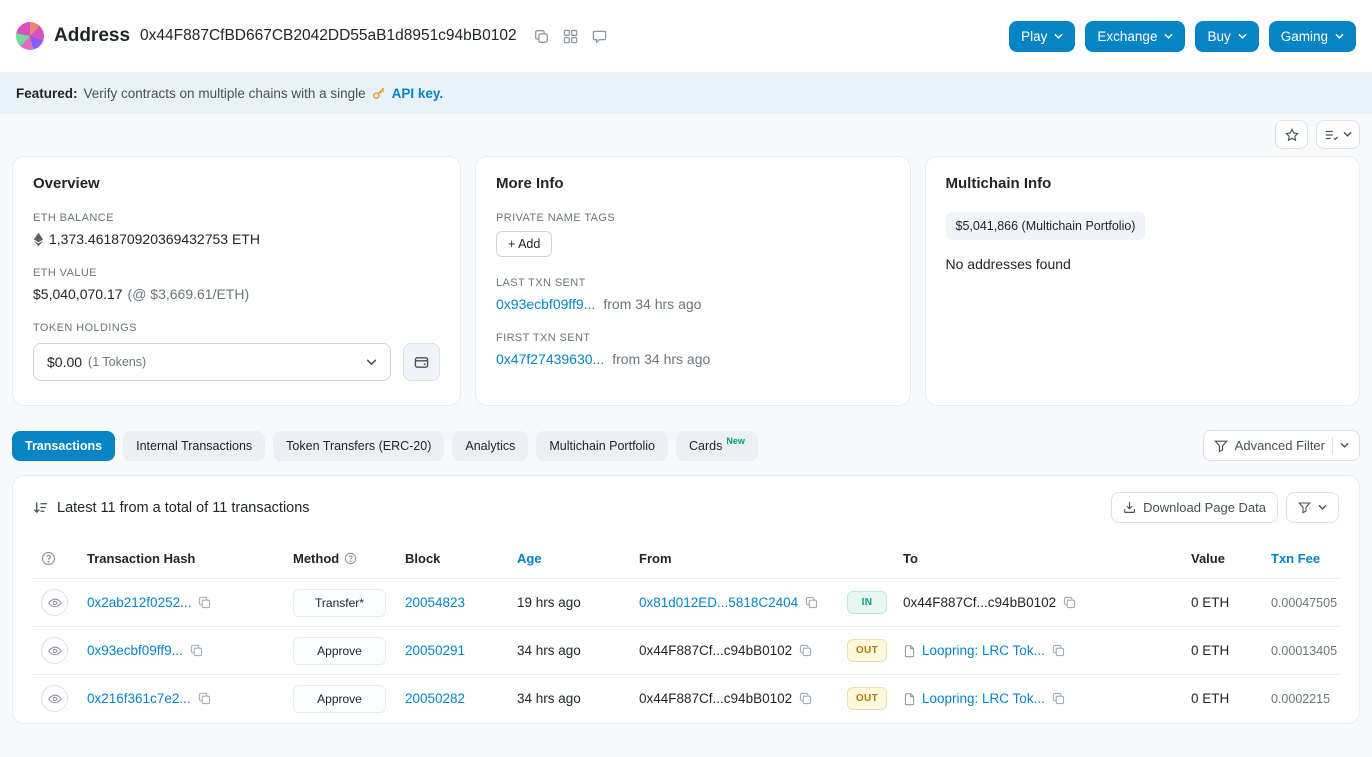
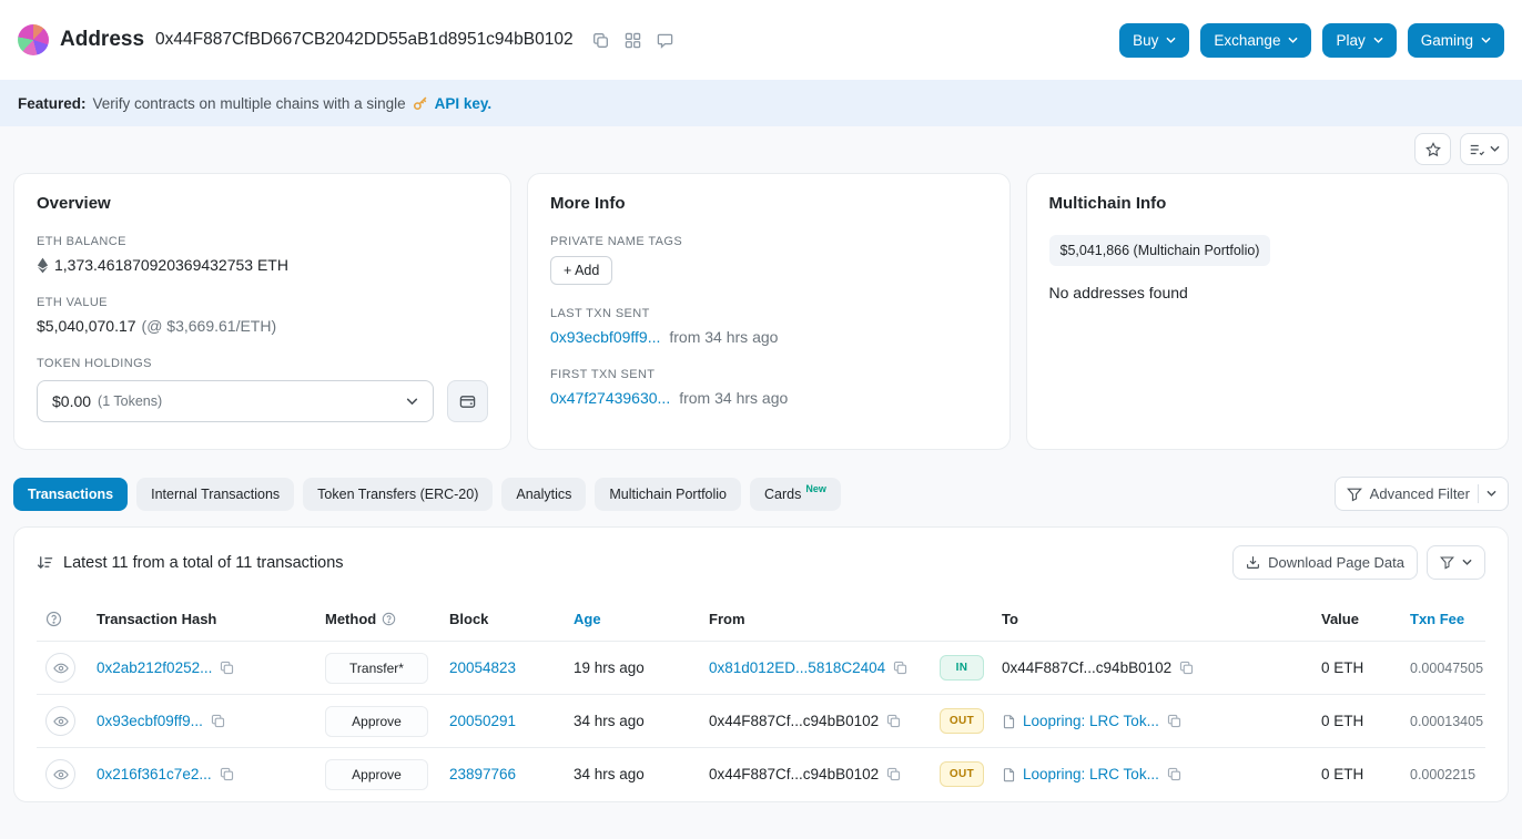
  Address
  0x44F887CfBD667CB2042DD55aB1d8951c94bB0102
- Play
+ Buy
  Exchange
- Buy
+ Play
  Gaming
  Featured:
  Verify contracts on multiple chains with a single
  API key.
  Overview
  ETH BALANCE
  1,373.461870920369432753 ETH
  ETH VALUE
  $5,040,070.17
  (@ $3,669.61/ETH)
  TOKEN HOLDINGS
  $0.00
  (1 Tokens)
  More Info
  PRIVATE NAME TAGS
  + Add
  LAST TXN SENT
  0x93ecbf09ff9...
  from 34 hrs ago
  FIRST TXN SENT
  0x47f27439630...
  from 34 hrs ago
  Multichain Info
  $5,041,866 (Multichain Portfolio)
  No addresses found
  Transactions
  Internal Transactions
  Token Transfers (ERC-20)
  Analytics
  Multichain Portfolio
  Cards
  New
  Advanced Filter
  Latest 11 from a total of 11 transactions
  Download Page Data
  	Transaction Hash	Method	Block	Age	From		To	Value	Txn Fee
  	0x2ab212f0252...	Transfer*	20054823	19 hrs ago	0x81d012ED...5818C2404	IN	0x44F887Cf...c94bB0102	0 ETH	0.00047505
  	0x93ecbf09ff9...	Approve	20050291	34 hrs ago	0x44F887Cf...c94bB0102	OUT	Loopring: LRC Tok...	0 ETH	0.00013405
- 	0x216f361c7e2...	Approve	20050282	34 hrs ago	0x44F887Cf...c94bB0102	OUT	Loopring: LRC Tok...	0 ETH	0.0002215
+ 	0x216f361c7e2...	Approve	23897766	34 hrs ago	0x44F887Cf...c94bB0102	OUT	Loopring: LRC Tok...	0 ETH	0.0002215
